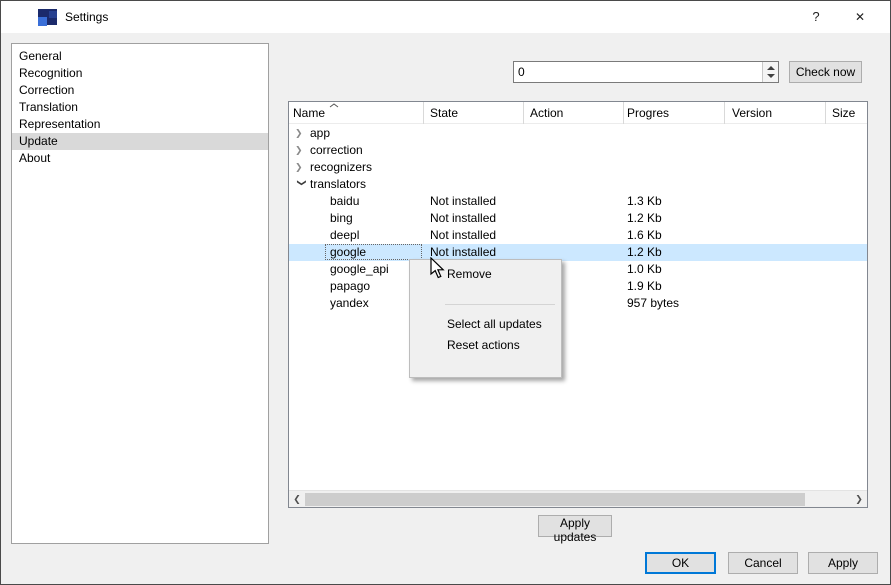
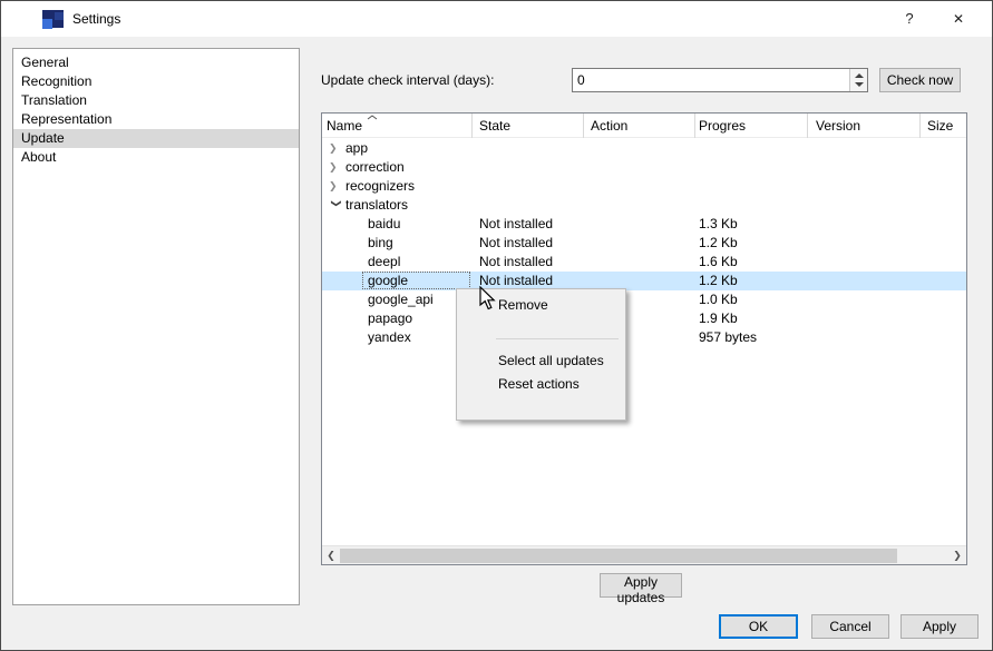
  Settings
  ?
  ✕
  General
  Recognition
- Correction
  Translation
  Representation
  Update
  About
+ Update check interval (days):
  0
  Check now
  Name
  State
  Action
  Progres
  Version
  Size
  ❯
  app
  ❯
  correction
  ❯
  recognizers
  translators
  baidu
  Not installed
  1.3 Kb
  bing
  Not installed
  1.2 Kb
  deepl
  Not installed
  1.6 Kb
  google
  Not installed
  1.2 Kb
  google_api
  1.0 Kb
  papago
  1.9 Kb
  yandex
  957 bytes
  ❮
  ❯
  Remove
  Select all updates
  Reset actions
  Apply updates
  OK
  Cancel
  Apply
